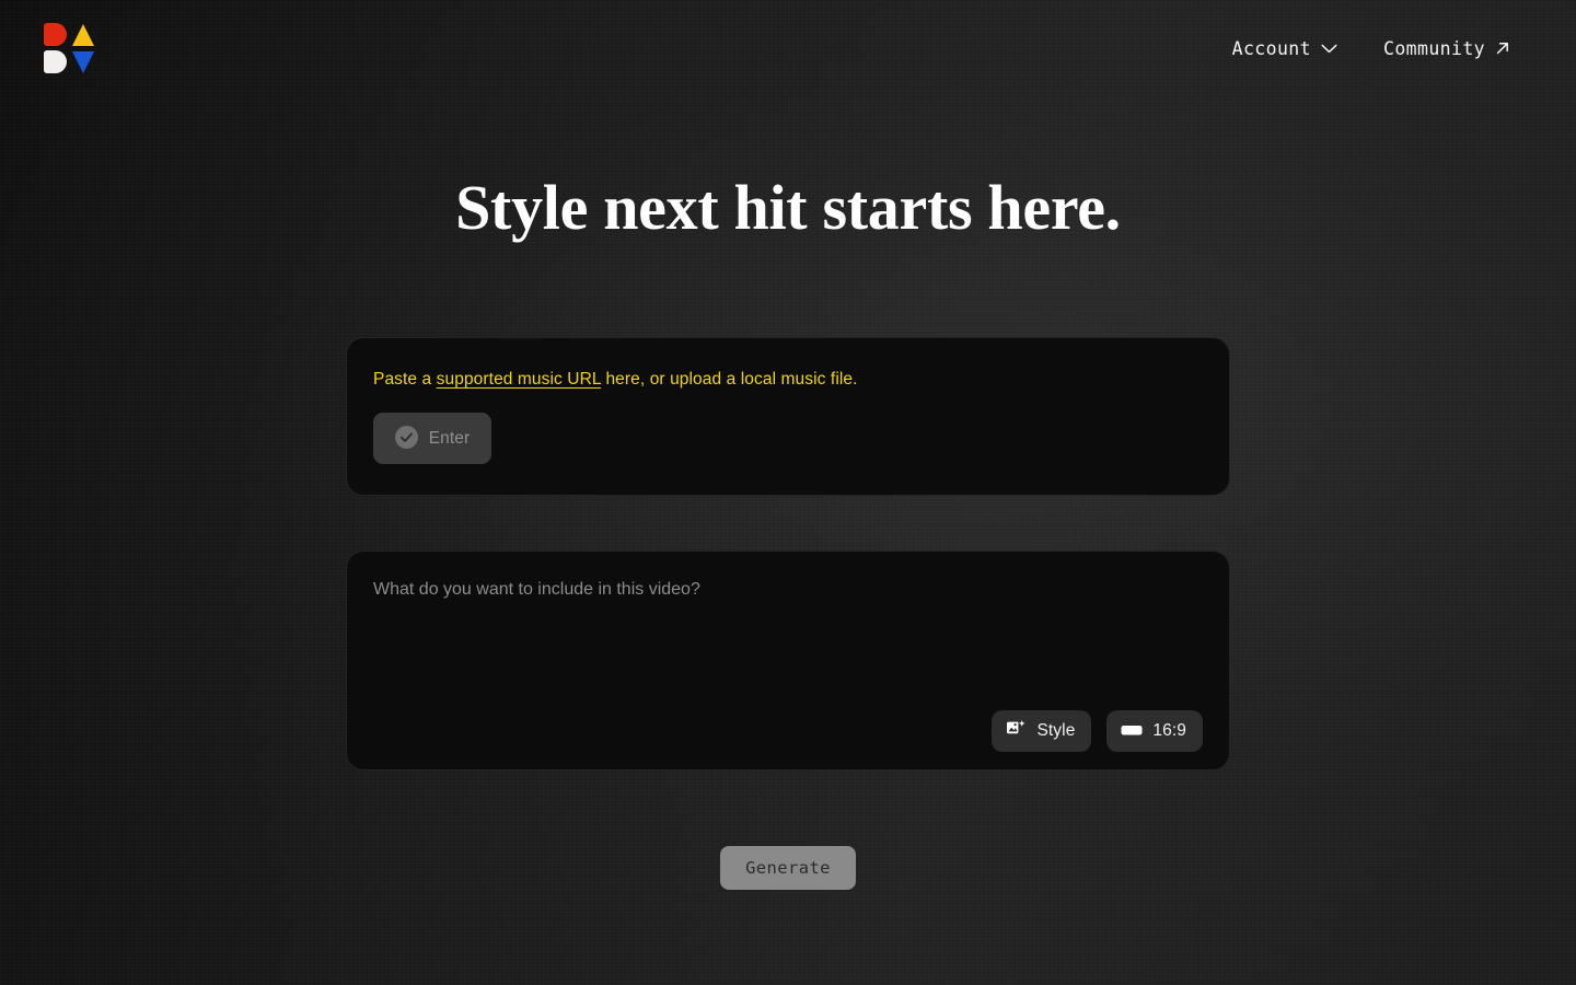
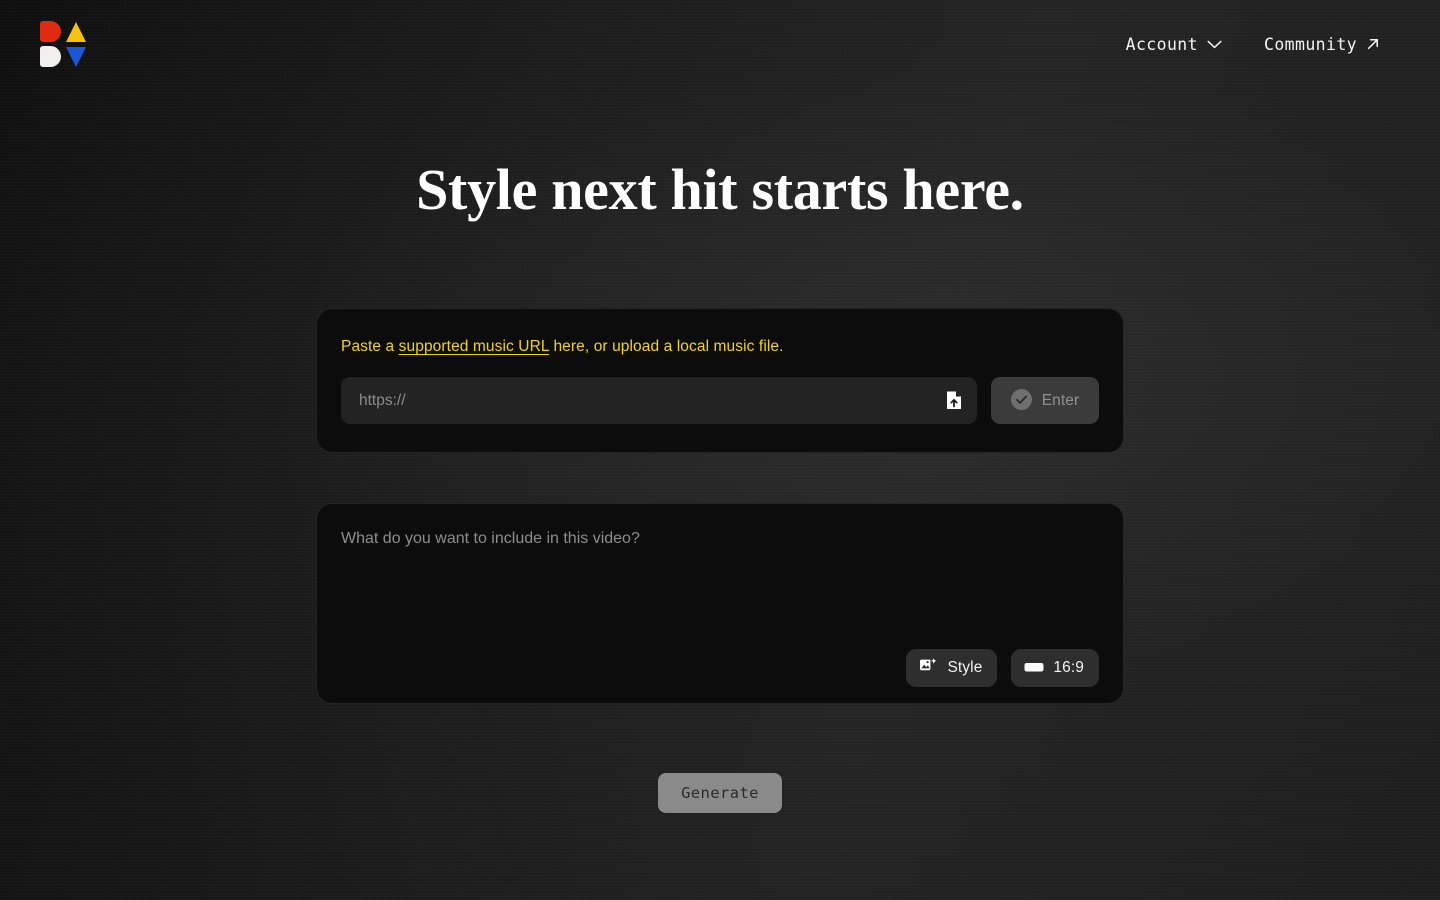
  Account
  Community
  Style next hit starts here.
  Paste a supported music URL here, or upload a local music file.
+ https://
  Enter
  What do you want to include in this video?
  Style
  16:9
  Generate
